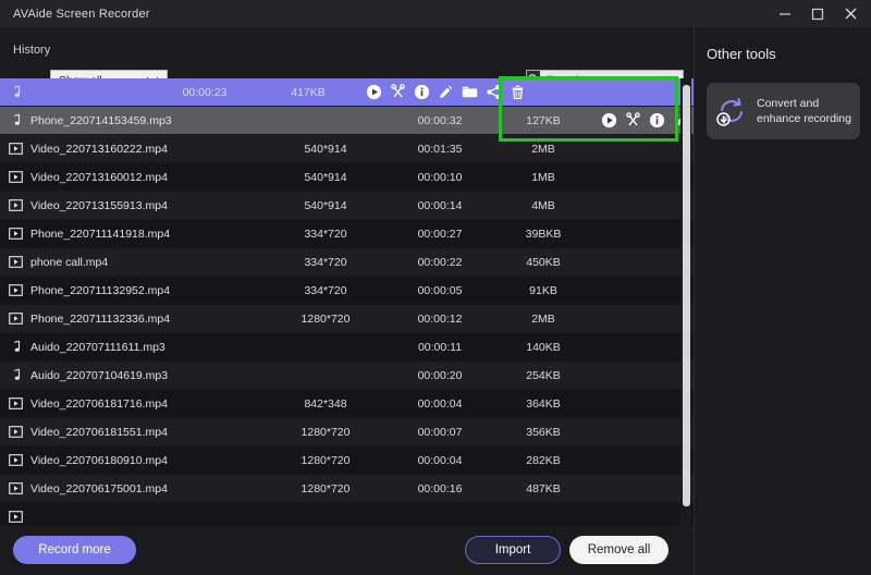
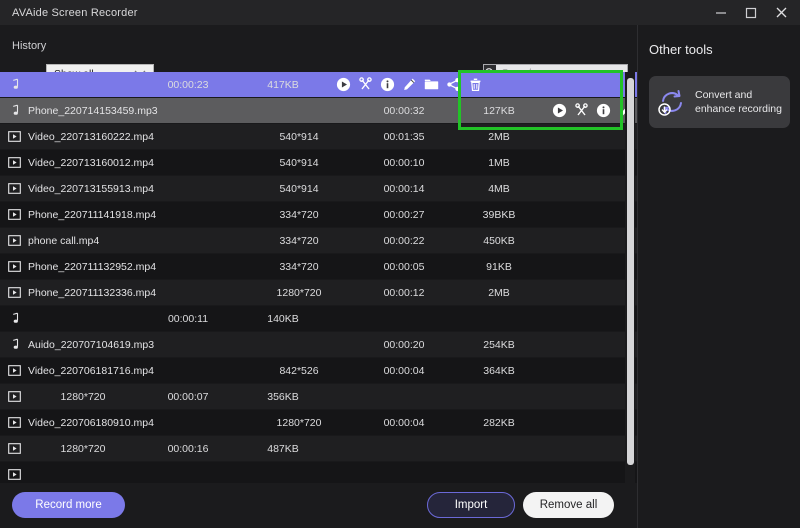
  AVAide Screen Recorder
  History
  Other tools
  00:00:23
  417KB
  Phone_220714153459.mp3
  00:00:32
  127KB
  Video_220713160222.mp4
  540*914
  00:01:35
  2MB
  Video_220713160012.mp4
  540*914
  00:00:10
  1MB
  Video_220713155913.mp4
  540*914
  00:00:14
  4MB
  Phone_220711141918.mp4
  334*720
  00:00:27
  39BKB
  phone call.mp4
  334*720
  00:00:22
  450KB
  Phone_220711132952.mp4
  334*720
  00:00:05
  91KB
  Phone_220711132336.mp4
  1280*720
  00:00:12
  2MB
- Auido_220707111611.mp3
  00:00:11
  140KB
  Auido_220707104619.mp3
  00:00:20
  254KB
  Video_220706181716.mp4
- 842*348
+ 842*526
  00:00:04
  364KB
- Video_220706181551.mp4
  1280*720
  00:00:07
  356KB
  Video_220706180910.mp4
  1280*720
  00:00:04
  282KB
- Video_220706175001.mp4
  1280*720
  00:00:16
  487KB
  Convert and
  enhance recording
  Record more
  Import
  Remove all
